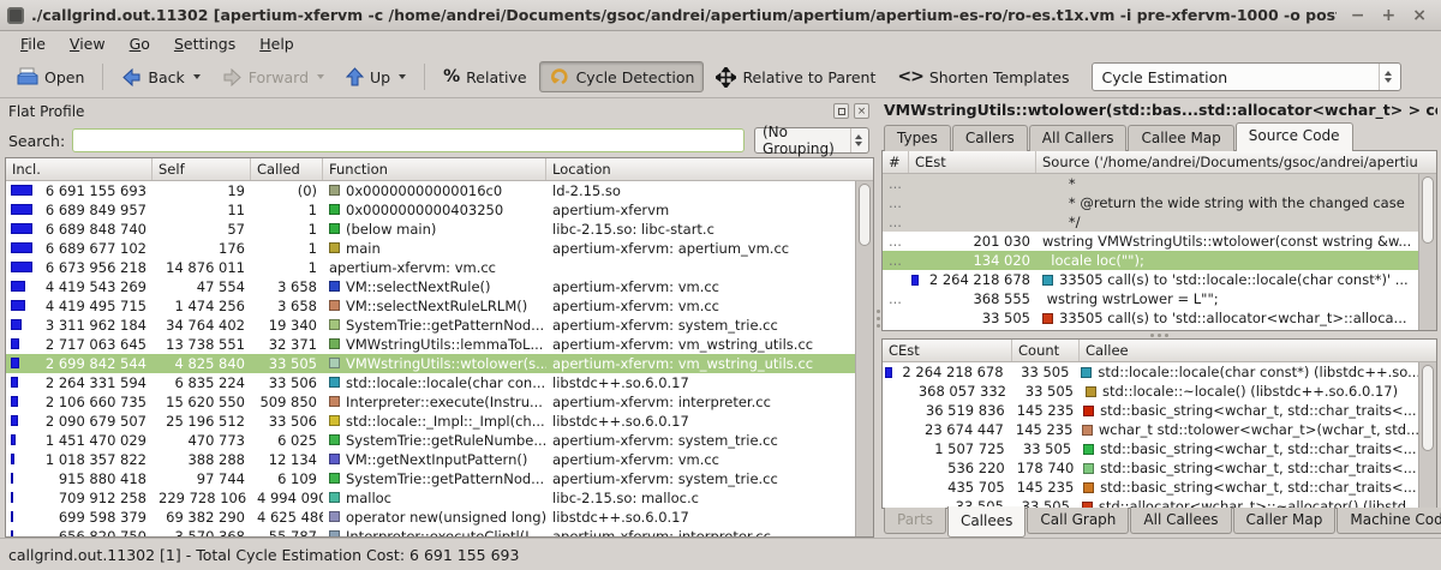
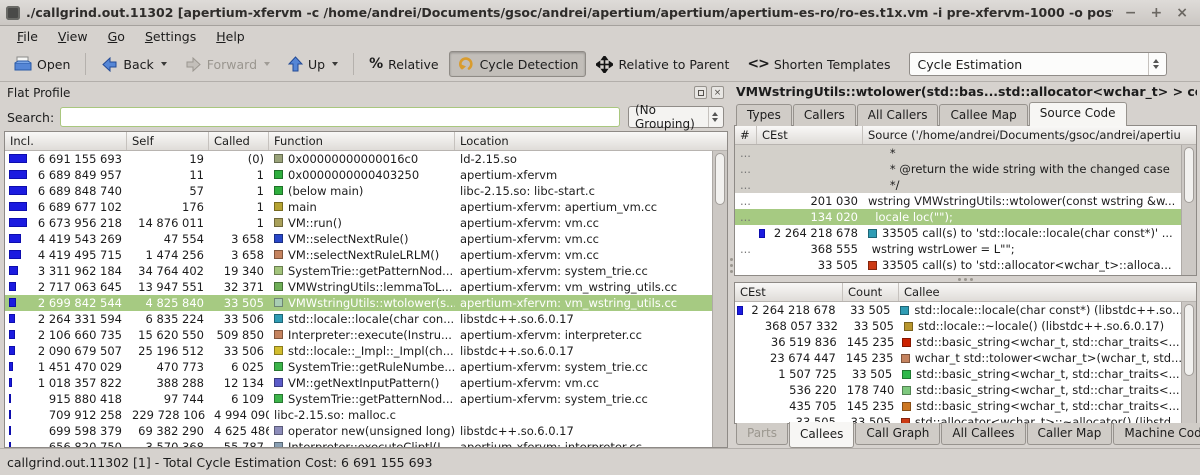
  ./callgrind.out.11302 [apertium-xfervm -c /home/andrei/Documents/gsoc/andrei/apertium/apertium/apertium-es-ro/ro-es.t1x.vm -i pre-xfervm-1000 -o pos
  −
  +
  ×
  File
  View
  Go
  Settings
  Help
  Open
  Back
  Forward
  Up
  %
  Relative
  Cycle Detection
  Relative to Parent
  <>
  Shorten Templates
  Cycle Estimation
  Flat Profile
  ×
  Search:
  (No Grouping)
  Incl.
  Self
  Called
  Function
  Location
  6 691 155 693
  19
  (0)
  0x00000000000016c0
  ld-2.15.so
  6 689 849 957
  11
  1
  0x0000000000403250
  apertium-xfervm
  6 689 848 740
  57
  1
  (below main)
  libc-2.15.so: libc-start.c
  6 689 677 102
  176
  1
  main
  apertium-xfervm: apertium_vm.cc
  6 673 956 218
  14 876 011
  1
+ VM::run()
  apertium-xfervm: vm.cc
  4 419 543 269
  47 554
  3 658
  VM::selectNextRule()
  apertium-xfervm: vm.cc
  4 419 495 715
  1 474 256
  3 658
  VM::selectNextRuleLRLM()
  apertium-xfervm: vm.cc
  3 311 962 184
  34 764 402
  19 340
  SystemTrie::getPatternNod...
  apertium-xfervm: system_trie.cc
  2 717 063 645
- 13 738 551
+ 13 947 551
  32 371
  VMWstringUtils::lemmaToL...
  apertium-xfervm: vm_wstring_utils.cc
  2 699 842 544
  4 825 840
  33 505
  VMWstringUtils::wtolower(s..
  apertium-xfervm: vm_wstring_utils.cc
  2 264 331 594
  6 835 224
  33 506
  std::locale::locale(char con...
  libstdc++.so.6.0.17
  2 106 660 735
  15 620 550
  509 850
  Interpreter::execute(Instru...
  apertium-xfervm: interpreter.cc
  2 090 679 507
  25 196 512
  33 506
  std::locale::_Impl::_Impl(ch...
  libstdc++.so.6.0.17
  1 451 470 029
  470 773
  6 025
  SystemTrie::getRuleNumbe...
  apertium-xfervm: system_trie.cc
  1 018 357 822
  388 288
  12 134
  VM::getNextInputPattern()
  apertium-xfervm: vm.cc
  915 880 418
  97 744
  6 109
  SystemTrie::getPatternNod...
  apertium-xfervm: system_trie.cc
  709 912 258
  229 728 106
  4 994 090
- malloc
  libc-2.15.so: malloc.c
  699 598 379
  69 382 290
  4 625 486
  operator new(unsigned long)
  libstdc++.so.6.0.17
  656 820 750
  3 570 368
  55 787
  Interpreter::executeCliptl(I...
  apertium-xfervm: interpreter.cc
  VMWstringUtils::wtolower(std::bas...std::allocator<wchar_t> > c
  Types
  Callers
  All Callers
  Callee Map
  Source Code
  #
  CEst
  Source ('/home/andrei/Documents/gsoc/andrei/apertiu
  ...
  *
  ...
  * @return the wide string with the changed case
  ...
  */
  ...
  201 030
  wstring VMWstringUtils::wtolower(const wstring &w...
  ...
  134 020
  locale loc("");
  2 264 218 678
  33505 call(s) to 'std::locale::locale(char const*)' ...
  ...
  368 555
  wstring wstrLower = L"";
  33 505
  33505 call(s) to 'std::allocator<wchar_t>::alloca...
  CEst
  Count
  Callee
  2 264 218 678
  33 505
  std::locale::locale(char const*) (libstdc++.so..
  368 057 332
  33 505
  std::locale::~locale() (libstdc++.so.6.0.17)
  36 519 836
  145 235
  std::basic_string<wchar_t, std::char_traits<...
  23 674 447
  145 235
  wchar_t std::tolower<wchar_t>(wchar_t, std..
  1 507 725
  33 505
  std::basic_string<wchar_t, std::char_traits<...
  536 220
  178 740
  std::basic_string<wchar_t, std::char_traits<...
  435 705
  145 235
  std::basic_string<wchar_t, std::char_traits<...
  33 505
  std::allocator<wchar_t>::~allocator() (libstd..
  Parts
  Callees
  Call Graph
  All Callees
  Caller Map
  Machine Cod
  callgrind.out.11302 [1] - Total Cycle Estimation Cost: 6 691 155 693
